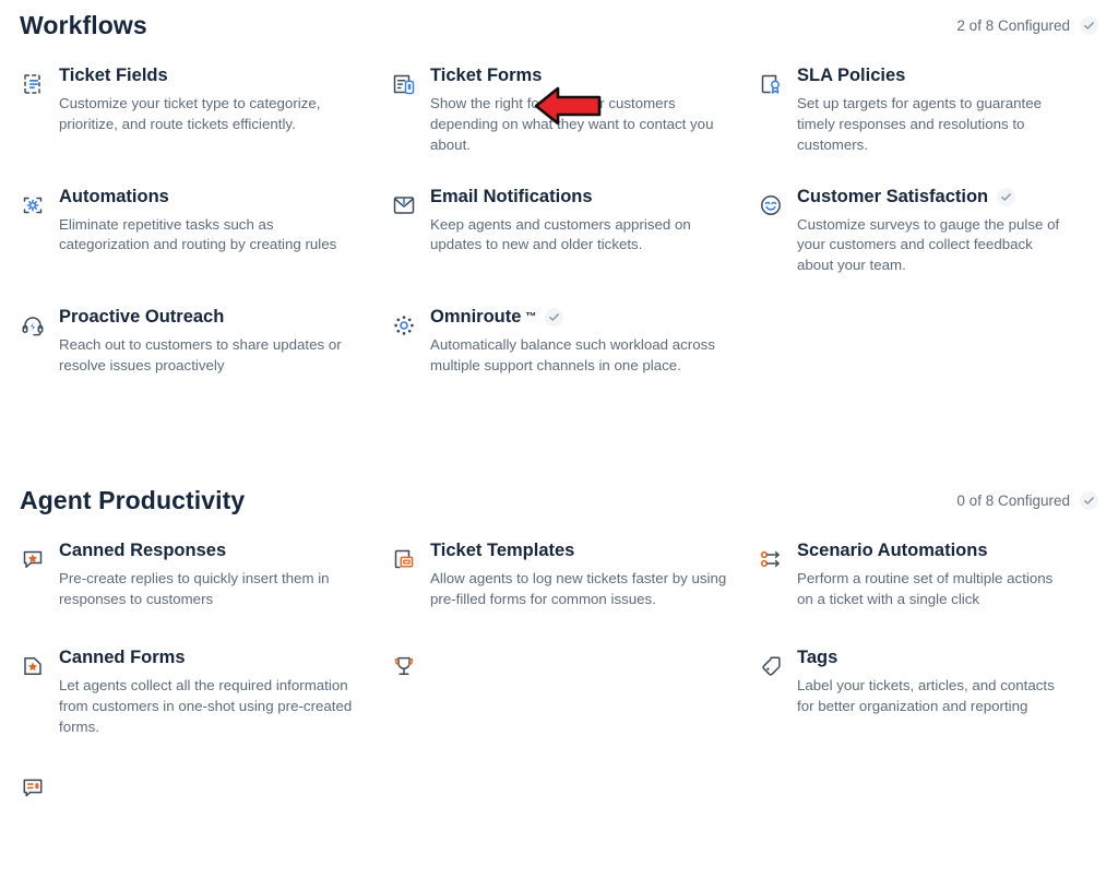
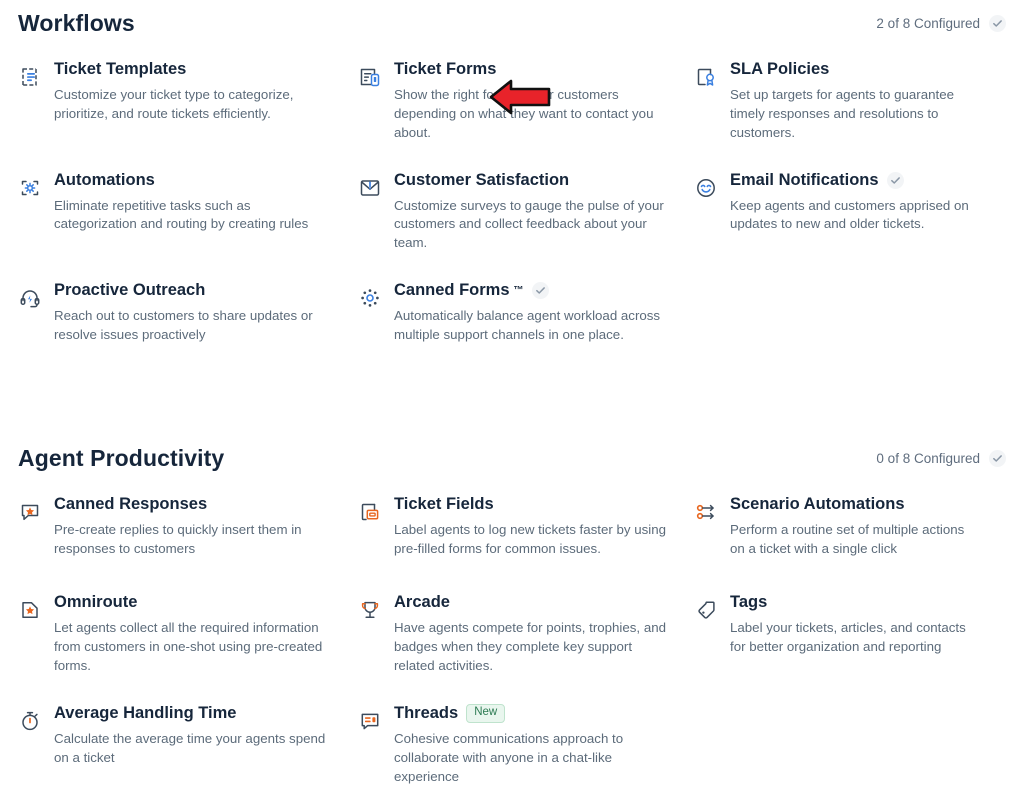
  Workflows
  2 of 8 Configured
- Ticket Fields
+ Ticket Templates
  Customize your ticket type to categorize, prioritize, and route tickets efficiently.
  Ticket Forms
  Show the right for customers depending on whathey want to contact you about.
  SLA Policies
  Set up targets for agents to guarantee timely responses and resolutions to customers.
  Automations
  Eliminate repetitive tasks such as categorization and routing by creating rules
- Email Notifications
+ Customer Satisfaction
- Keep agents and customers apprised on updates to new and older tickets.
+ Customize surveys to gauge the pulse of your customers and collect feedback about your team.
- Customer Satisfaction
+ Email Notifications
- Customize surveys to gauge the pulse of your customers and collect feedback about your team.
+ Keep agents and customers apprised on updates to new and older tickets.
  Proactive Outreach
  Reach out to customers to share updates or resolve issues proactively
- Omniroute
+ Canned Forms
  ™
- Automatically balance such workload across multiple support channels in one place.
+ Automatically balance agent workload across multiple support channels in one place.
  Agent Productivity
  0 of 8 Configured
  Canned Responses
  Pre-create replies to quickly insert them in responses to customers
- Ticket Templates
+ Ticket Fields
- Allow agents to log new tickets faster by using pre-filled forms for common issues.
+ Label agents to log new tickets faster by using pre-filled forms for common issues.
  Scenario Automations
  Perform a routine set of multiple actions on a ticket with a single click
- Canned Forms
+ Omniroute
  Let agents collect all the required information from customers in one-shot using pre-created forms.
+ Arcade
+ Have agents compete for points, trophies, and badges when they complete key support related activities.
  Tags
  Label your tickets, articles, and contacts for better organization and reporting
+ Average Handling Time
+ Calculate the average time your agents spend on a ticket
+ Threads
+ New
+ Cohesive communications approach to collaborate with anyone in a chat-like experience
